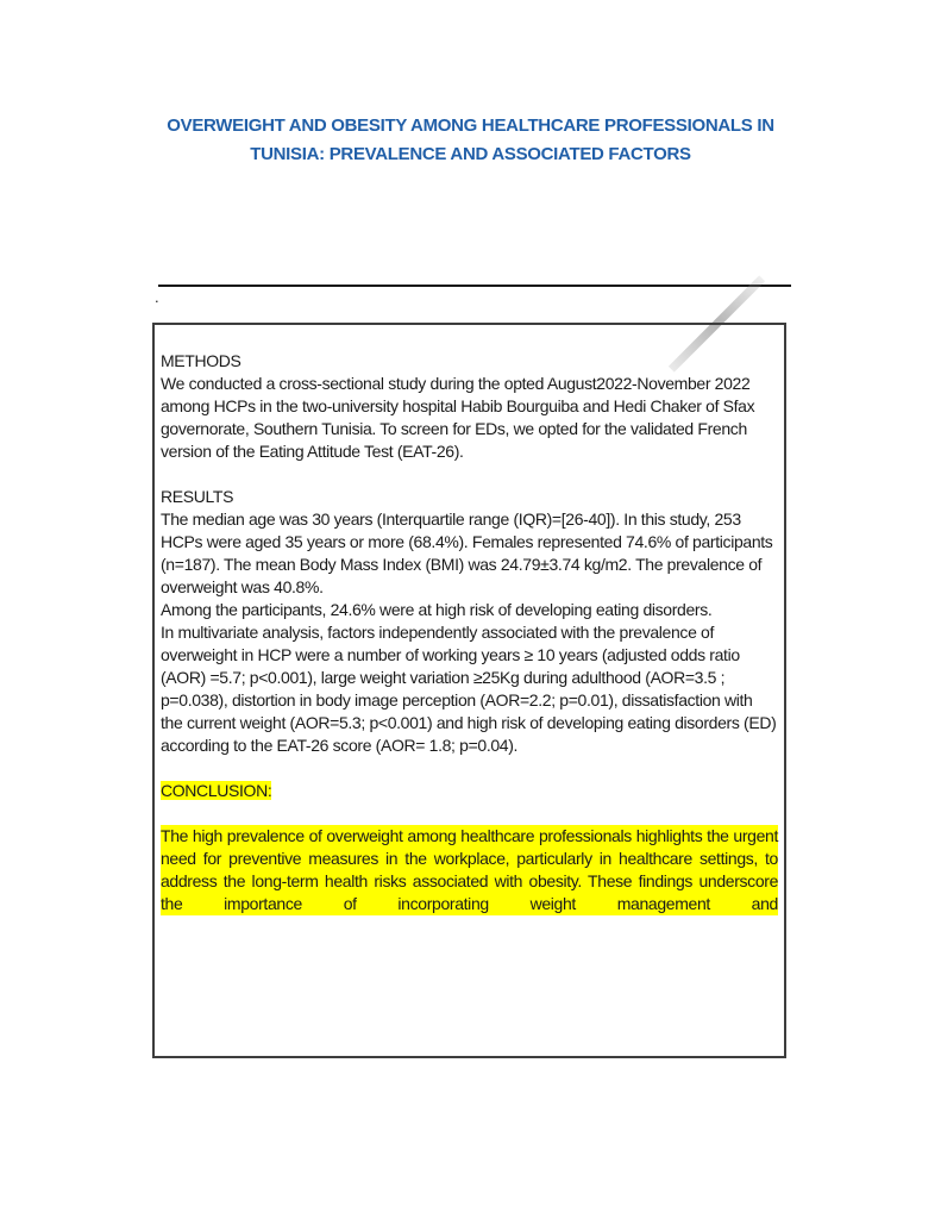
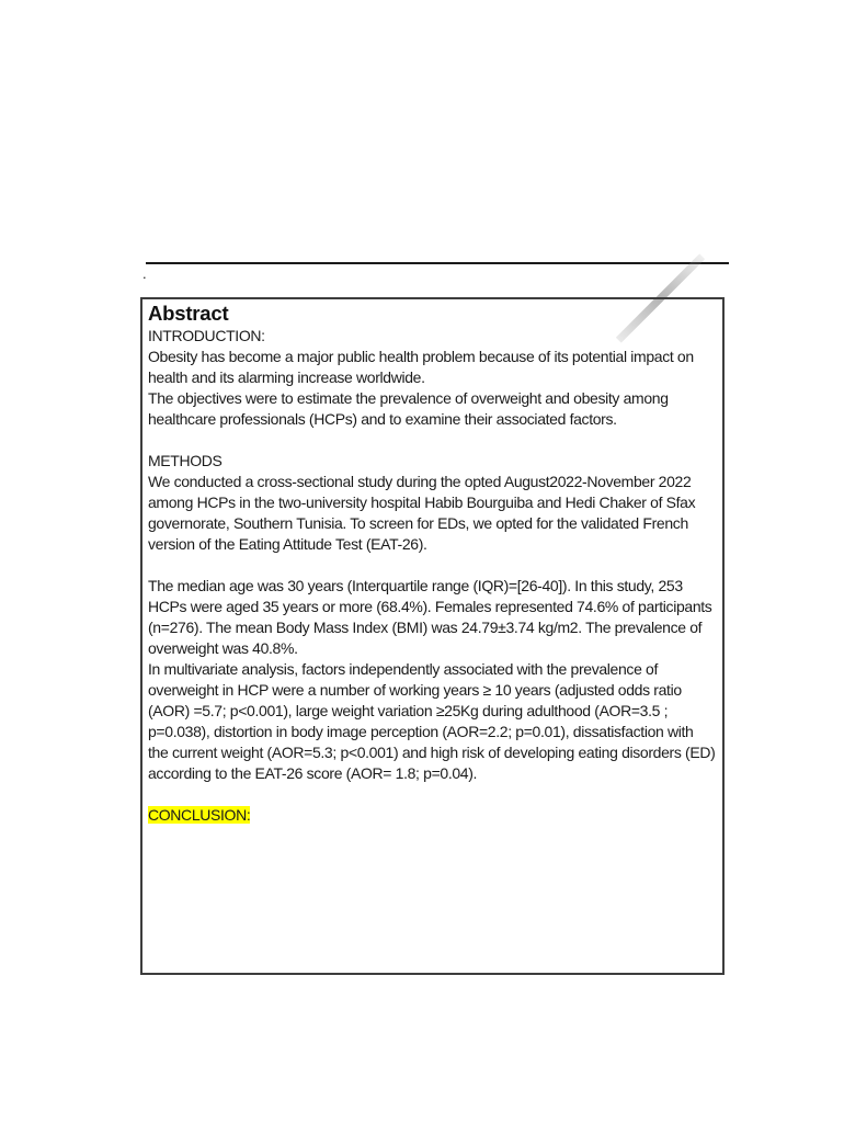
- OVERWEIGHT AND OBESITY AMONG HEALTHCARE PROFESSIONALS IN
- TUNISIA: PREVALENCE AND ASSOCIATED FACTORS
  .
+ Abstract
+ INTRODUCTION:
+ Obesity has become a major public health problem because of its potential impact on health and its alarming increase worldwide.
+ The objectives were to estimate the prevalence of overweight and obesity among healthcare professionals (HCPs) and to examine their associated factors.
  METHODS
  We conducted a cross-sectional study during the opted August2022-November 2022 among HCPs in the two-university hospital Habib Bourguiba and Hedi Chaker of Sfax governorate, Southern Tunisia. To screen for EDs, we opted for the validated French version of the Eating Attitude Test (EAT-26).
- RESULTS
- The median age was 30 years (Interquartile range (IQR)=[26-40]). In this study, 253 HCPs were aged 35 years or more (68.4%). Females represented 74.6% of participants (n=187). The mean Body Mass Index (BMI) was 24.79±3.74 kg/m2. The prevalence of overweight was 40.8%.
+ The median age was 30 years (Interquartile range (IQR)=[26-40]). In this study, 253 HCPs were aged 35 years or more (68.4%). Females represented 74.6% of participants (n=276). The mean Body Mass Index (BMI) was 24.79±3.74 kg/m2. The prevalence of overweight was 40.8%.
- Among the participants, 24.6% were at high risk of developing eating disorders.
  In multivariate analysis, factors independently associated with the prevalence of overweight in HCP were a number of working years ≥ 10 years (adjusted odds ratio (AOR) =5.7; p<0.001), large weight variation ≥25Kg during adulthood (AOR=3.5 ; p=0.038), distortion in body image perception (AOR=2.2; p=0.01), dissatisfaction with the current weight (AOR=5.3; p<0.001) and high risk of developing eating disorders (ED) according to the EAT-26 score (AOR= 1.8; p=0.04).
  CONCLUSION:
- The high prevalence of overweight among healthcare professionals highlights the urgent need for preventive measures in the workplace, particularly in healthcare settings, to address the long-term health risks associated with obesity. These findings underscore the importance of incorporating weight management and
